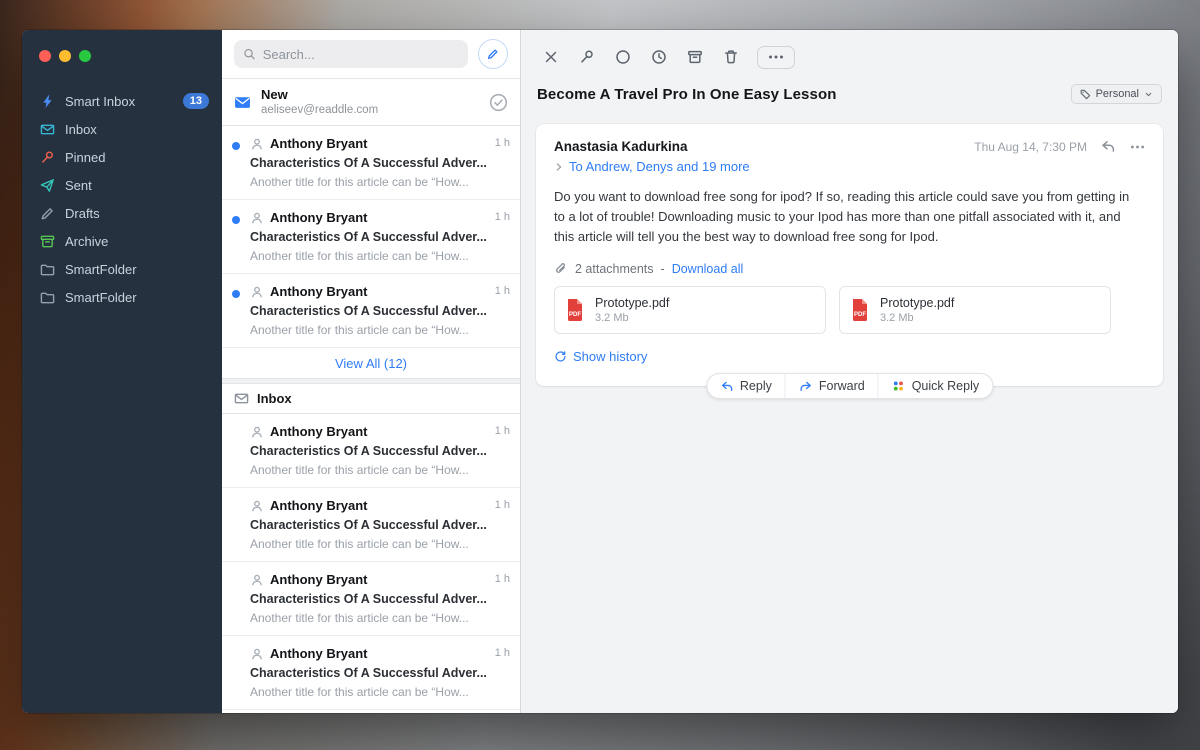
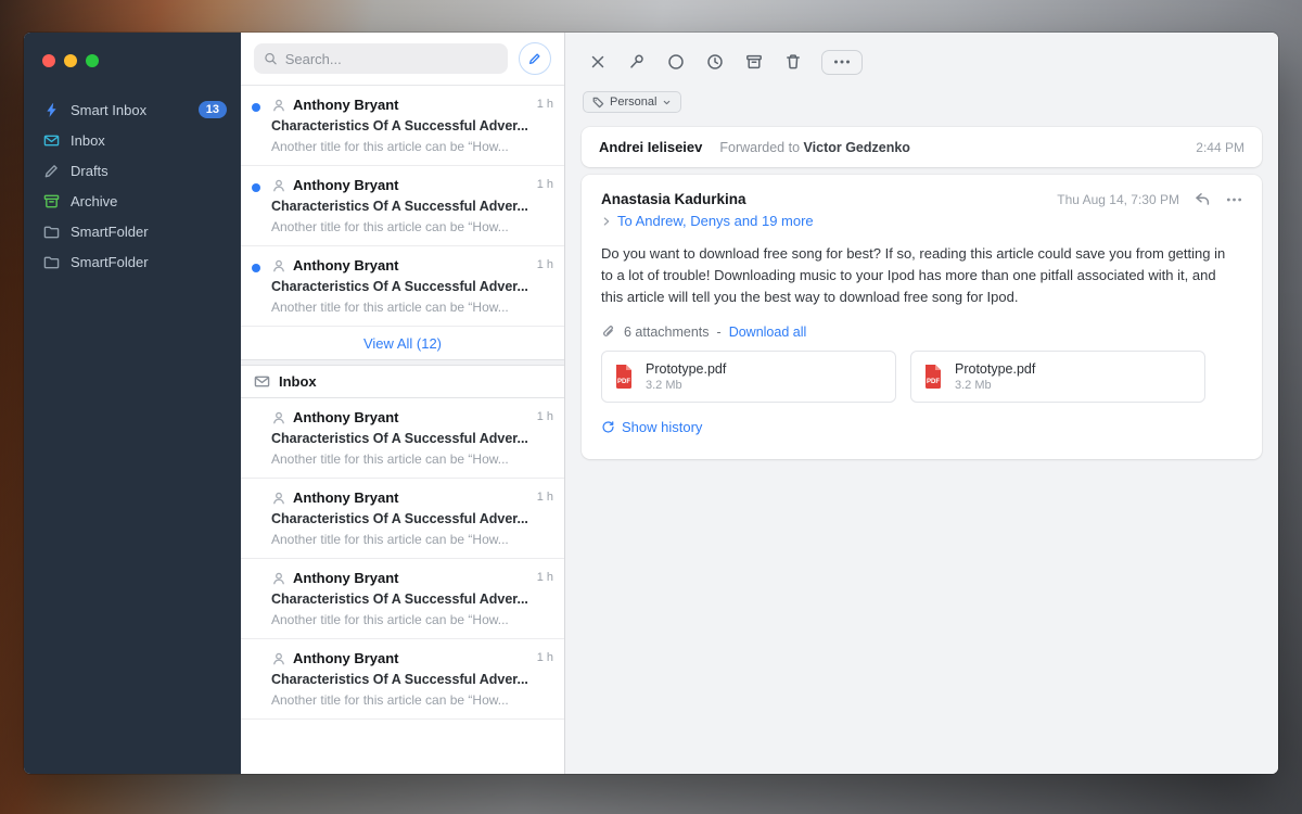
  Smart Inbox
  13
  Inbox
- Pinned
- Sent
  Drafts
  Archive
  SmartFolder
  SmartFolder
  Search...
- New
- aeliseev@readdle.com
  Anthony Bryant
  1 h
  Characteristics Of A Successful Adver...
  Another title for this article can be “How...
  Anthony Bryant
  1 h
  Characteristics Of A Successful Adver...
  Another title for this article can be “How...
  Anthony Bryant
  1 h
  Characteristics Of A Successful Adver...
  Another title for this article can be “How...
  View All (12)
  Inbox
  Anthony Bryant
  1 h
  Characteristics Of A Successful Adver...
  Another title for this article can be “How...
  Anthony Bryant
  1 h
  Characteristics Of A Successful Adver...
  Another title for this article can be “How...
  Anthony Bryant
  1 h
  Characteristics Of A Successful Adver...
  Another title for this article can be “How...
  Anthony Bryant
  1 h
  Characteristics Of A Successful Adver...
  Another title for this article can be “How...
- Become A Travel Pro In One Easy Lesson
  Personal
+ Andrei Ieliseiev
+ Forwarded to Victor Gedzenko
+ 2:44 PM
  Anastasia Kadurkina
  Thu Aug 14, 7:30 PM
  To Andrew, Denys and 19 more
- Do you want to download free song for ipod? If so, reading this article could save you from getting in to a lot of trouble! Downloading music to your Ipod has more than one pitfall associated with it, and this article will tell you the best way to download free song for Ipod.
+ Do you want to download free song for best? If so, reading this article could save you from getting in to a lot of trouble! Downloading music to your Ipod has more than one pitfall associated with it, and this article will tell you the best way to download free song for Ipod.
- 2 attachments
+ 6 attachments
  -
  Download all
  Prototype.pdf
  3.2 Mb
  Prototype.pdf
  3.2 Mb
  Show history
- Reply
- Forward
- Quick Reply
